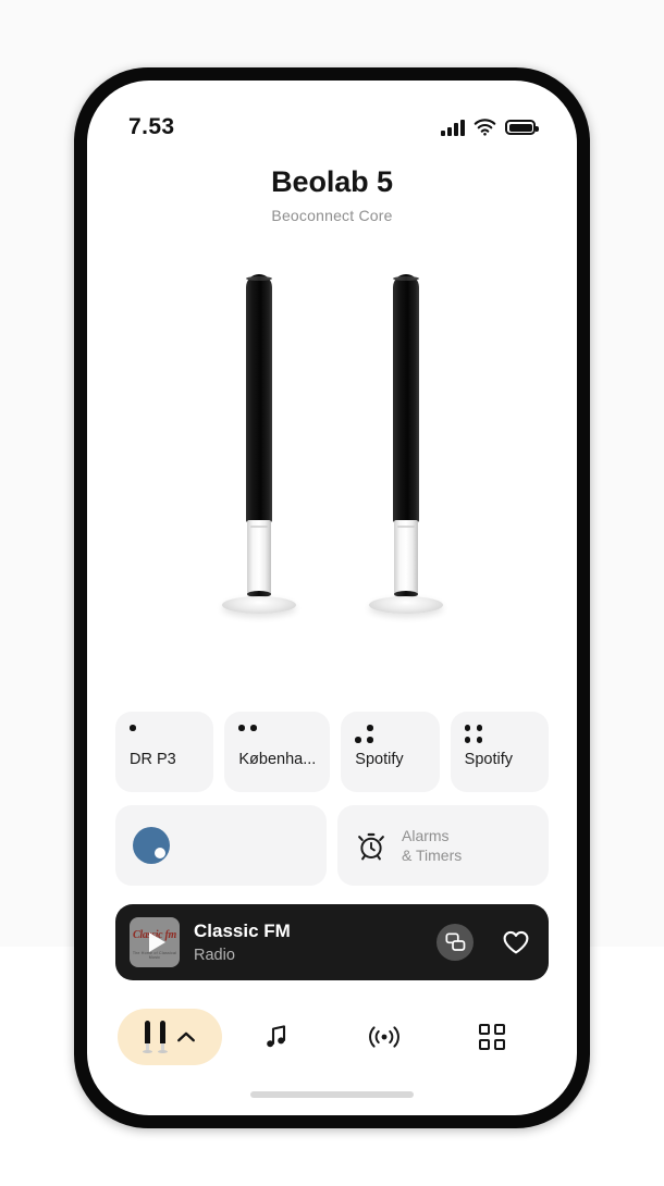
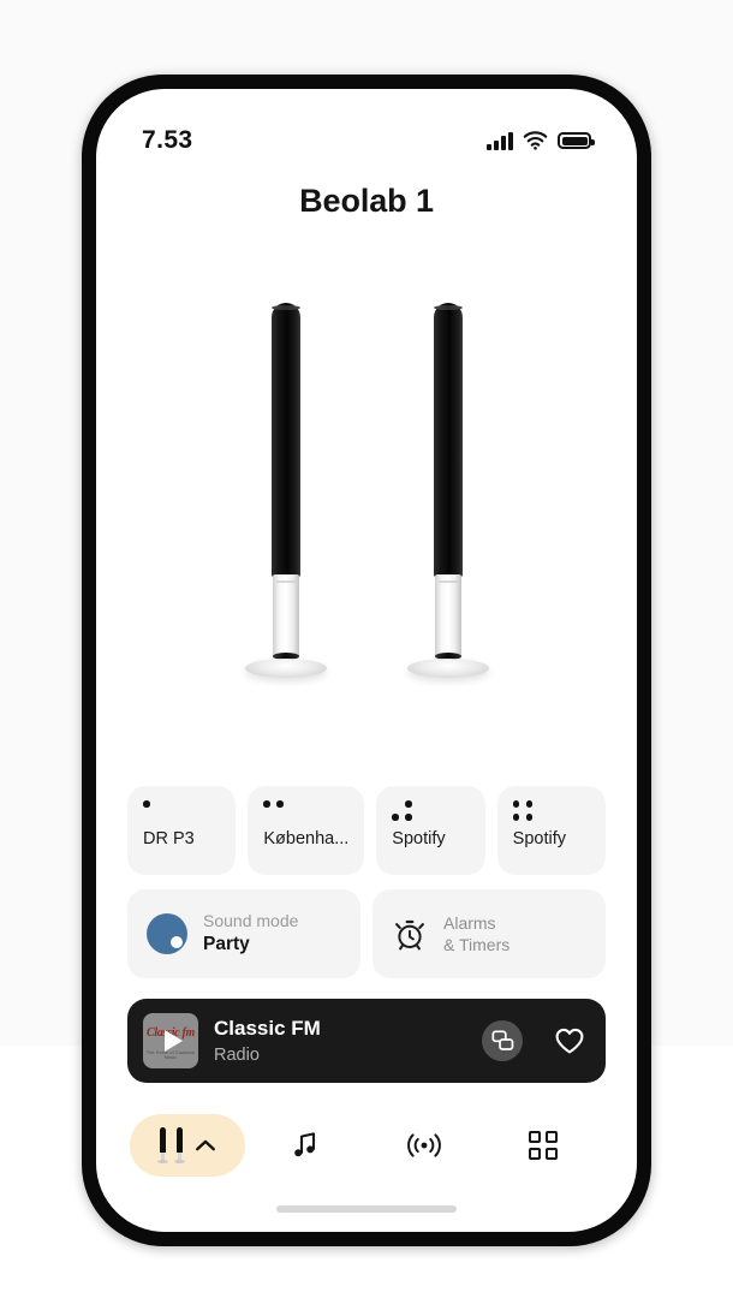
  7.53
- Beolab 5
+ Beolab 1
- Beoconnect Core
  DR P3
  Københa...
  Spotify
  Spotify
+ Sound mode
+ Party
  Alarms
  & Timers
  Classic fm
  Classic FM
  Radio
